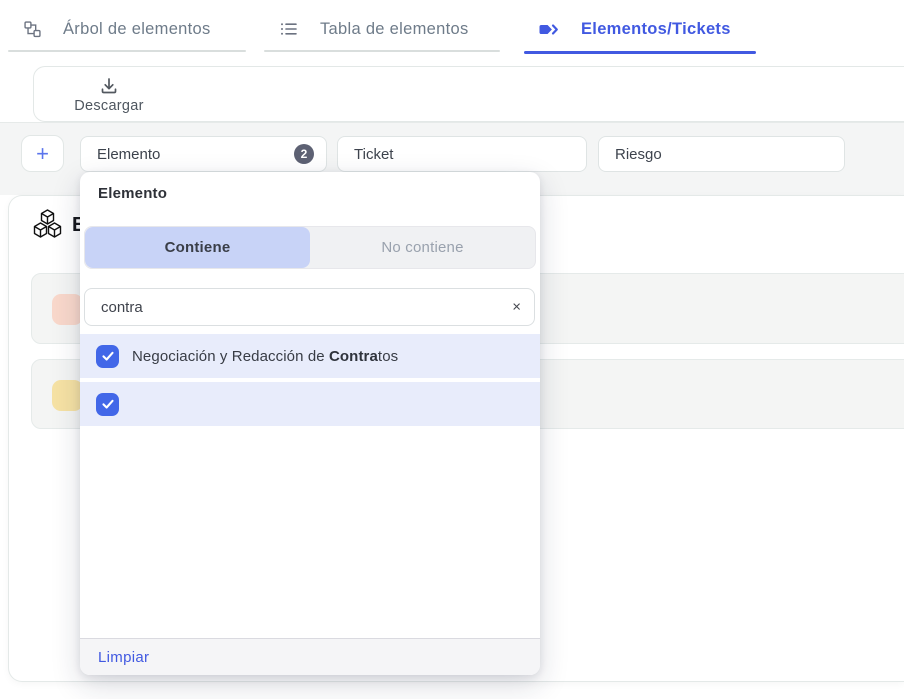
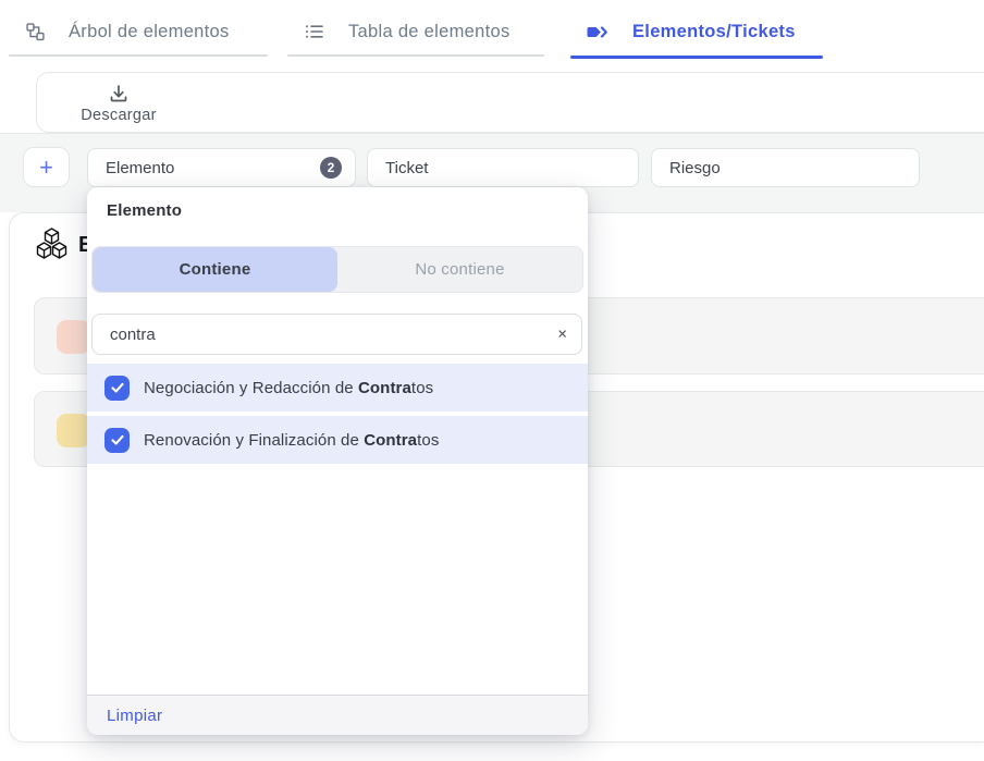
  Árbol de elementos
  Tabla de elementos
  Elementos/Tickets
  Descargar
  +
  Elemento
  2
  Ticket
  Riesgo
  E
  Elemento
  Contiene
  No contiene
  contra
  ×
  Negociación y Redacción de Contratos
+ Renovación y Finalización de Contratos
  Limpiar
